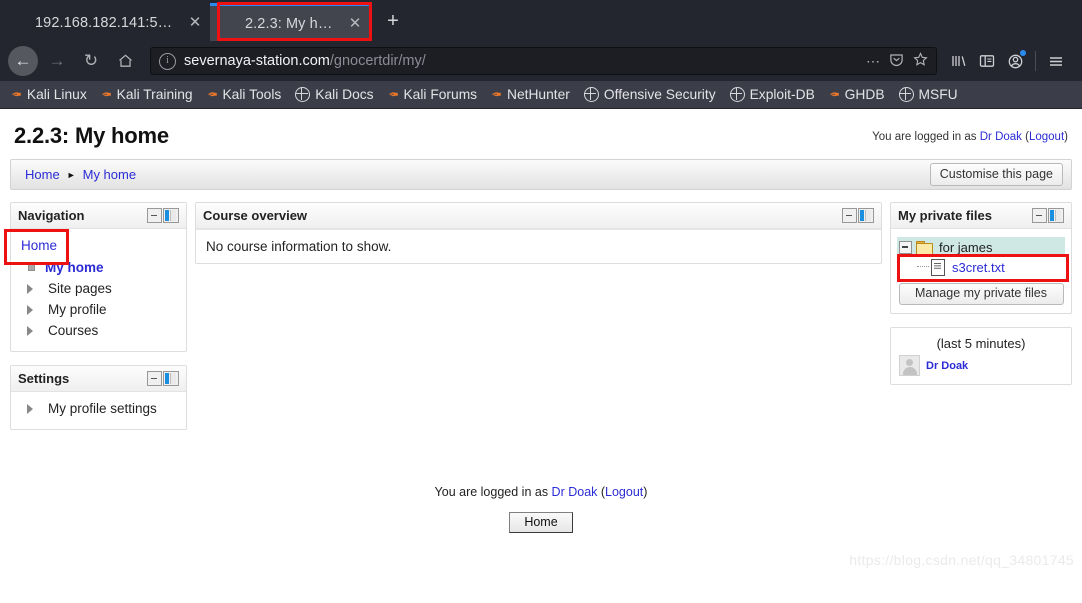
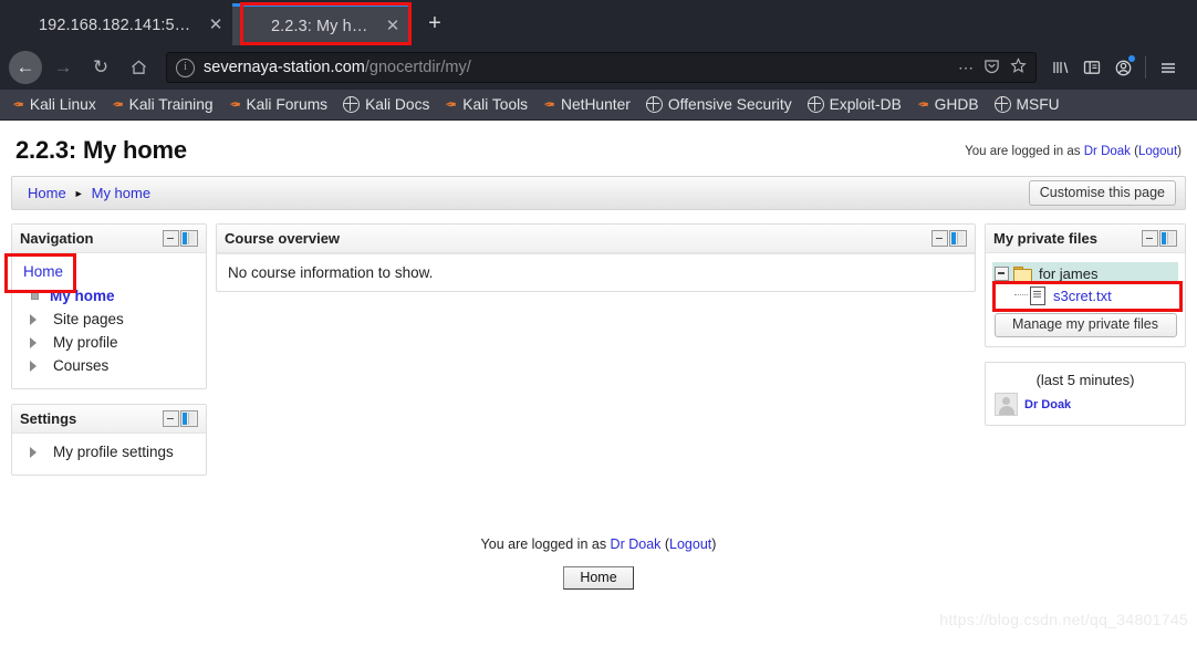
  192.168.182.141:5500
  ✕
  2.2.3: My hom
  ✕
  +
  ←
  →
  ↻
  i
  severnaya-station.com/gnocertdir/my/
  ⋯
  Kali Linux
  Kali Training
- Kali Tools
+ Kali Forums
  Kali Docs
- Kali Forums
+ Kali Tools
  NetHunter
  Offensive Security
  Exploit-DB
  GHDB
  MSFU
  2.2.3: My home
  You are logged in as Dr Doak (Logout)
  Home
  ►
  My home
  Customise this page
  Navigation
  Home
  My home
  Site pages
  My profile
  Courses
  Settings
  My profile settings
  Course overview
  No course information to show.
  My private files
  for james
  s3cret.txt
  Manage my private files
  (last 5 minutes)
  Dr Doak
  You are logged in as Dr Doak (Logout)
  Home
